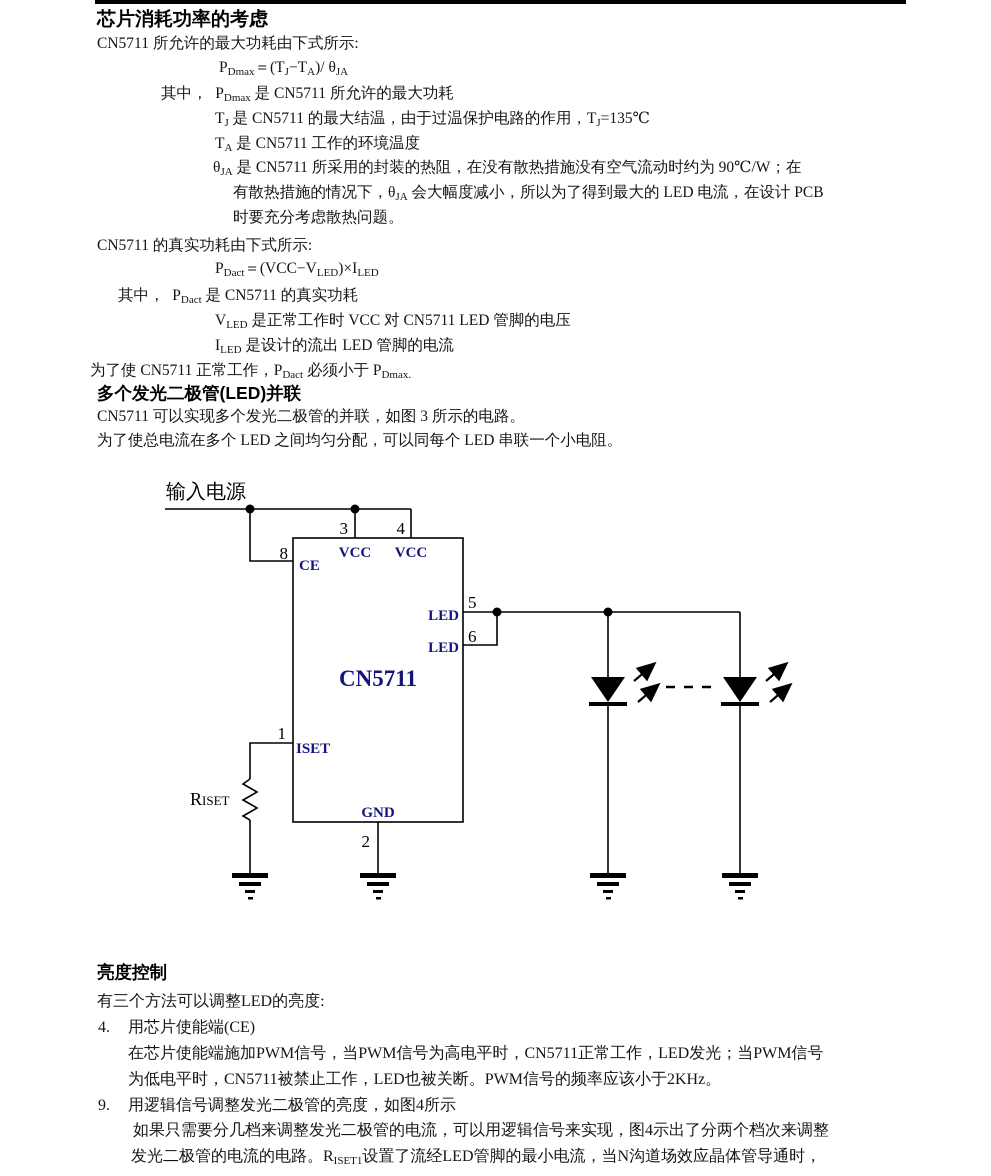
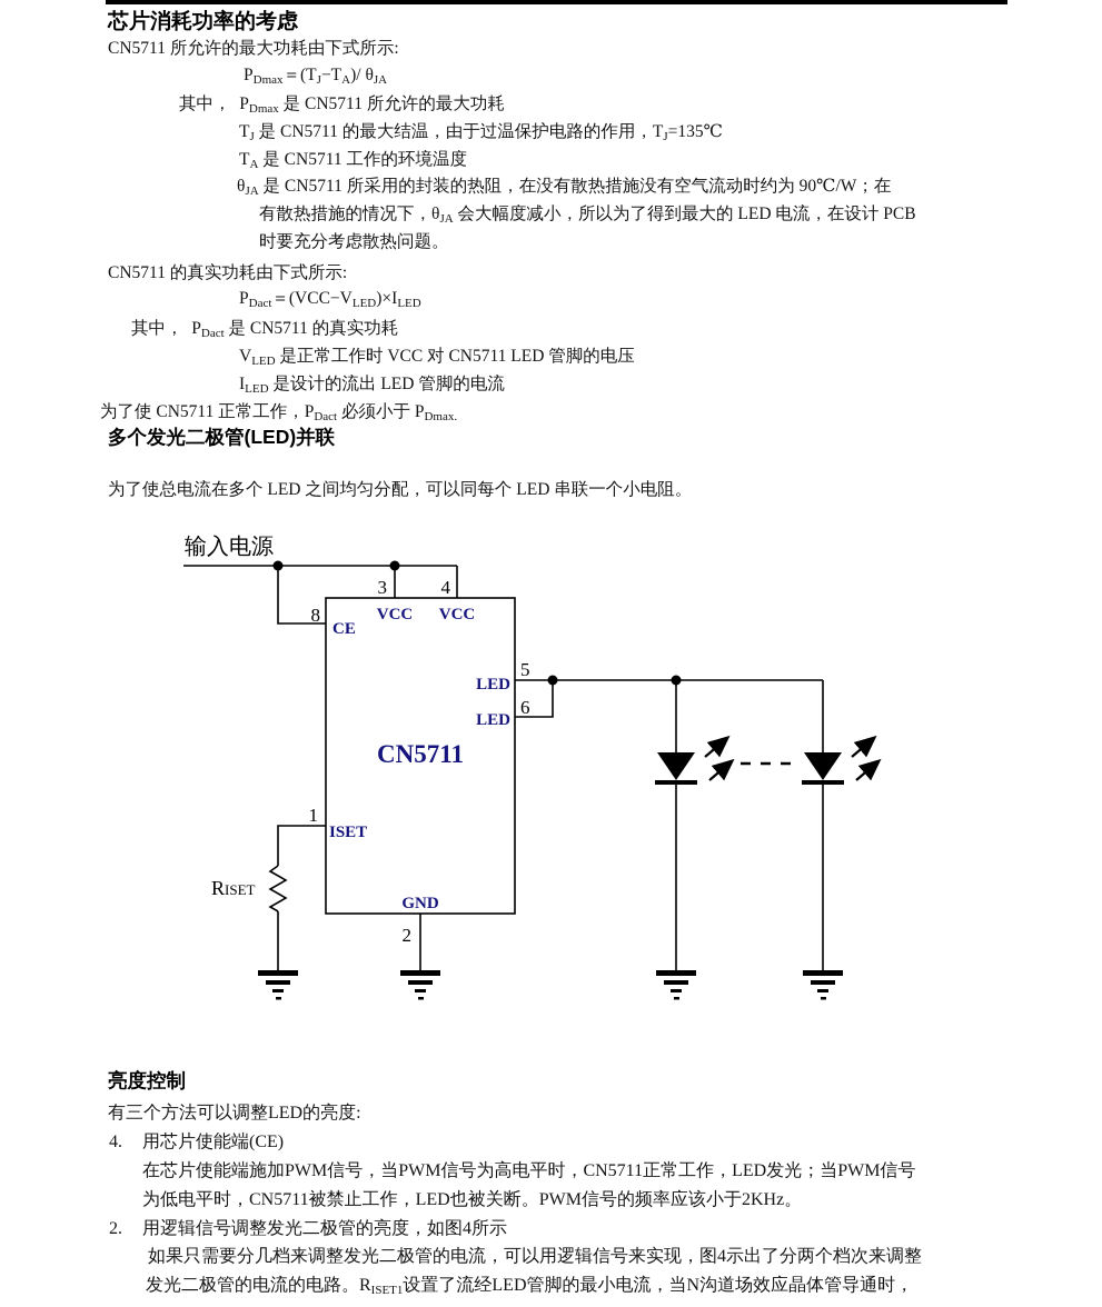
  芯片消耗功率的考虑
  CN5711 所允许的最大功耗由下式所示:
  PDmax＝(TJ−TA)/ θJA
  其中， PDmax 是 CN5711 所允许的最大功耗
  TJ 是 CN5711 的最大结温，由于过温保护电路的作用，TJ=135℃
  TA 是 CN5711 工作的环境温度
  θJA 是 CN5711 所采用的封装的热阻，在没有散热措施没有空气流动时约为 90℃/W；在
  有散热措施的情况下，θJA 会大幅度减小，所以为了得到最大的 LED 电流，在设计 PCB
  时要充分考虑散热问题。
  CN5711 的真实功耗由下式所示:
  PDact＝(VCC−VLED)×ILED
  其中， PDact 是 CN5711 的真实功耗
  VLED 是正常工作时 VCC 对 CN5711 LED 管脚的电压
  ILED 是设计的流出 LED 管脚的电流
  为了使 CN5711 正常工作，PDact 必须小于 PDmax.
  多个发光二极管(LED)并联
- CN5711 可以实现多个发光二极管的并联，如图 3 所示的电路。
  为了使总电流在多个 LED 之间均匀分配，可以同每个 LED 串联一个小电阻。
  输入电源
  3
  4
  8
  5
  6
  1
  2
  VCC
  VCC
  CE
  LED
  LED
  ISET
  GND
  CN5711
  RISET
  亮度控制
  有三个方法可以调整LED的亮度:
  4. 用芯片使能端(CE)
  在芯片使能端施加PWM信号，当PWM信号为高电平时，CN5711正常工作，LED发光；当PWM信号
  为低电平时，CN5711被禁止工作，LED也被关断。PWM信号的频率应该小于2KHz。
- 9. 用逻辑信号调整发光二极管的亮度，如图4所示
+ 2. 用逻辑信号调整发光二极管的亮度，如图4所示
  如果只需要分几档来调整发光二极管的电流，可以用逻辑信号来实现，图4示出了分两个档次来调整
  发光二极管的电流的电路。RISET1设置了流经LED管脚的最小电流，当N沟道场效应晶体管导通时，
